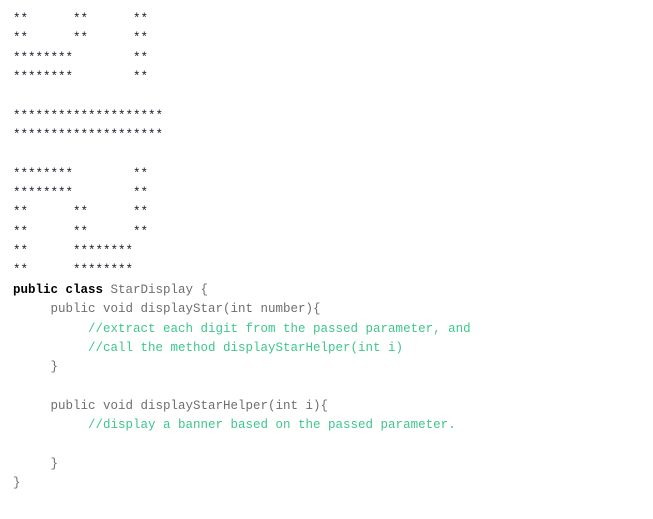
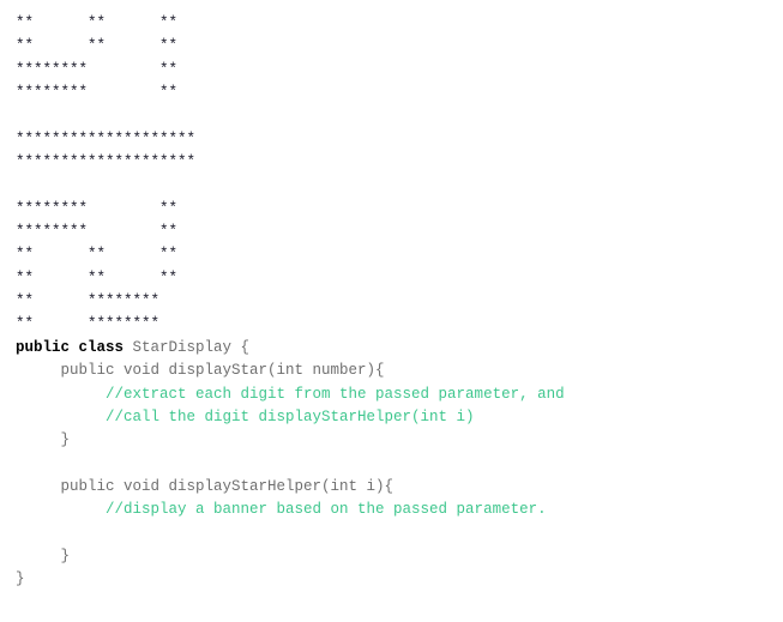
  ** ** **
  ** ** **
  ******** **
  ******** **
  ********************
  ********************
  ******** **
  ******** **
  ** ** **
  ** ** **
  ** ********
  ** ********
  public class StarDisplay {
  public void displayStar(int number){
  //extract each digit from the passed parameter, and
- //call the method displayStarHelper(int i)
+ //call the digit displayStarHelper(int i)
  }
  public void displayStarHelper(int i){
  //display a banner based on the passed parameter.
  }
  }
